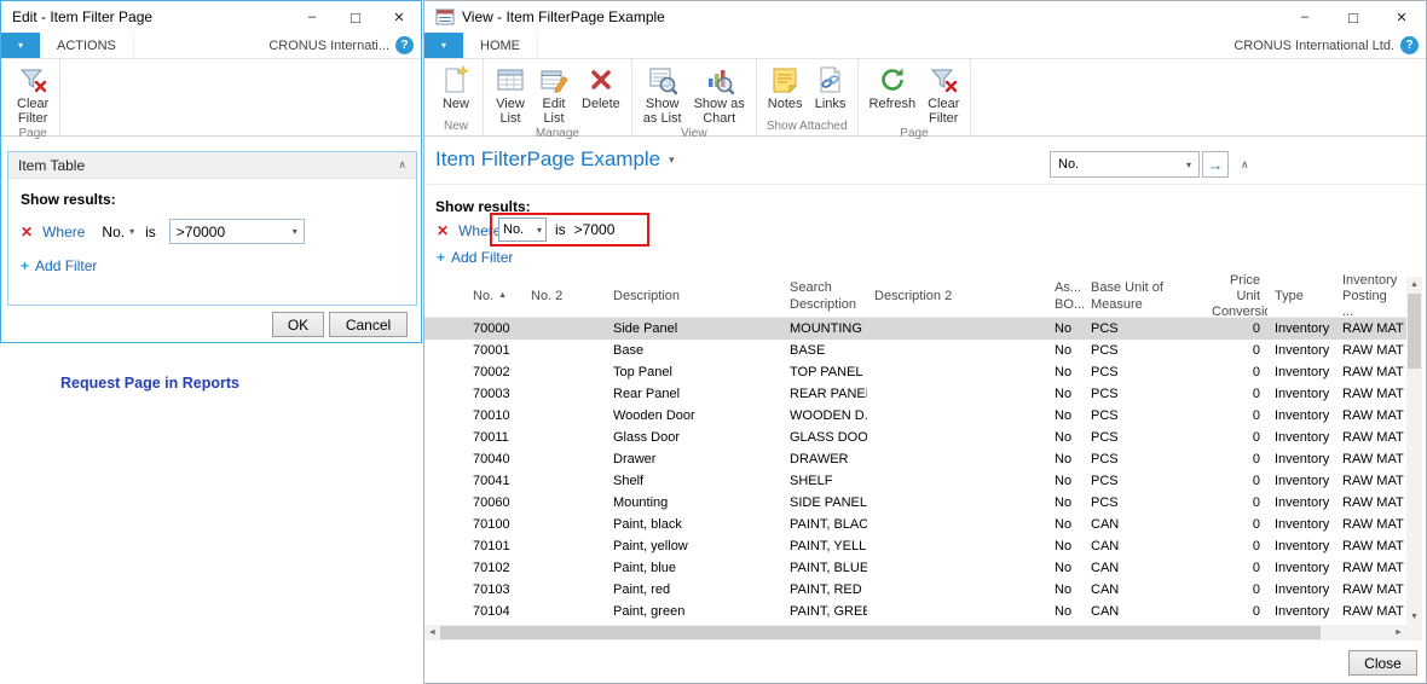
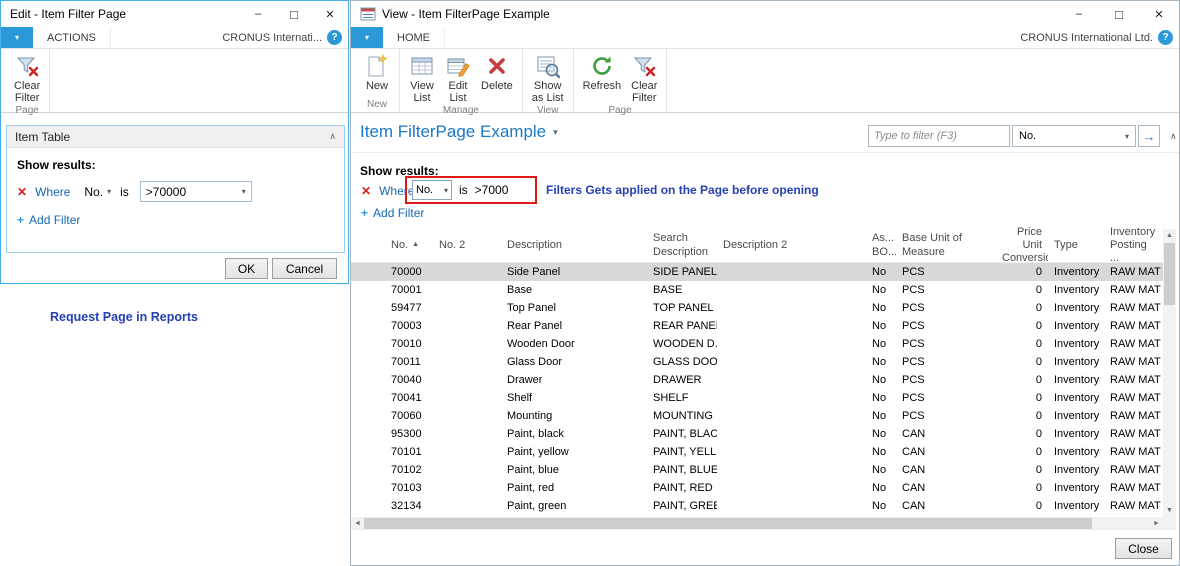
  Edit - Item Filter Page
  –
  □
  ✕
  ▾
  ACTIONS
  CRONUS Internati...
  ?
  Clear
  Filter
  Page
  Item Table
  ∧
  Show results:
  ✕
  Where
  No.
  ▾
  is
  >70000
  ▾
  +
  Add Filter
  OK
  Cancel
  Request Page in Reports
  View - Item FilterPage Example
  –
  □
  ✕
  ▾
  HOME
  CRONUS International Ltd.
  ?
  New
  New
  View
  List
  Edit
  List
  Delete
  Manage
  Show
  as List
- Show as
- Chart
  View
- Notes
- Links
- Show Attached
  Refresh
  Clear
  Filter
  Page
  Item FilterPage Example
  ▾
+ Type to filter (F3)
  No.
  ▾
  →
  ∧
  Show results:
  ✕
  Wher
  No.
  ▾
  is
  >7000
+ Filters Gets applied on the Page before opening
  +
  Add Filter
  No.
  No. 2
  Description
  Search
  Description
  Description 2
  As...
  BO...
  Base Unit of
  Measure
  Price Unit
  Conversi
  Type
  Inventory
  Posting ...
  70000
  Side Panel
- MOUNTING
+ SIDE PANEL
  No
  PCS
  0
  Inventory
  RAW MAT
  70001
  Base
  BASE
  No
  PCS
  0
  Inventory
  RAW MAT
- 70002
+ 59477
  Top Panel
  TOP PANEL
  No
  PCS
  0
  Inventory
  RAW MAT
  70003
  Rear Panel
  REAR PANE
  No
  PCS
  0
  Inventory
  RAW MAT
  70010
  Wooden Door
  WOODEN D.
  No
  PCS
  0
  Inventory
  RAW MAT
  70011
  Glass Door
  GLASS DOO
  No
  PCS
  0
  Inventory
  RAW MAT
  70040
  Drawer
  DRAWER
  No
  PCS
  0
  Inventory
  RAW MAT
  70041
  Shelf
  SHELF
  No
  PCS
  0
  Inventory
  RAW MAT
  70060
  Mounting
- SIDE PANEL
+ MOUNTING
  No
  PCS
  0
  Inventory
  RAW MAT
- 70100
+ 95300
  Paint, black
  PAINT, BLAC
  No
  CAN
  0
  Inventory
  RAW MAT
  70101
  Paint, yellow
  PAINT, YELL
  No
  CAN
  0
  Inventory
  RAW MAT
  70102
  Paint, blue
  PAINT, BLUE
  No
  CAN
  0
  Inventory
  RAW MAT
  70103
  Paint, red
  PAINT, RED
  No
  CAN
  0
  Inventory
  RAW MAT
- 70104
+ 32134
  Paint, green
  PAINT, GREE
  No
  CAN
  0
  Inventory
  RAW MAT
  Close
